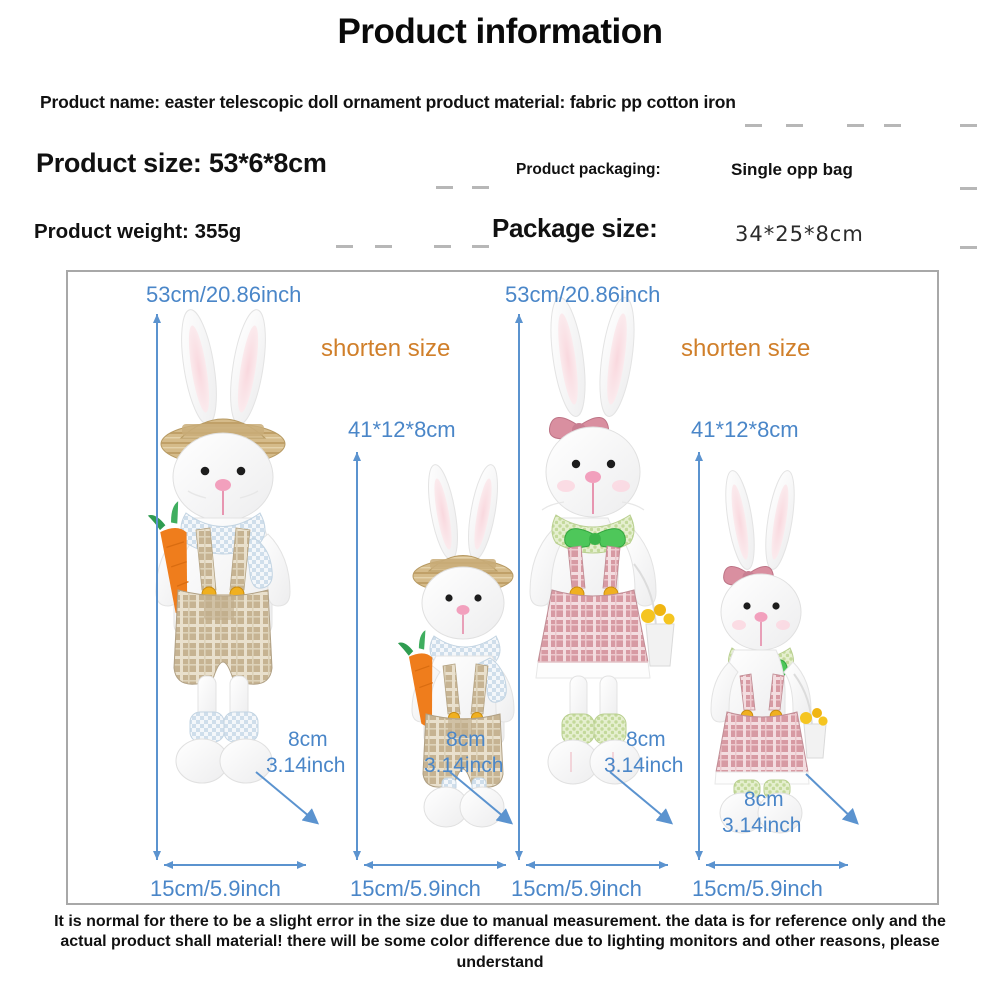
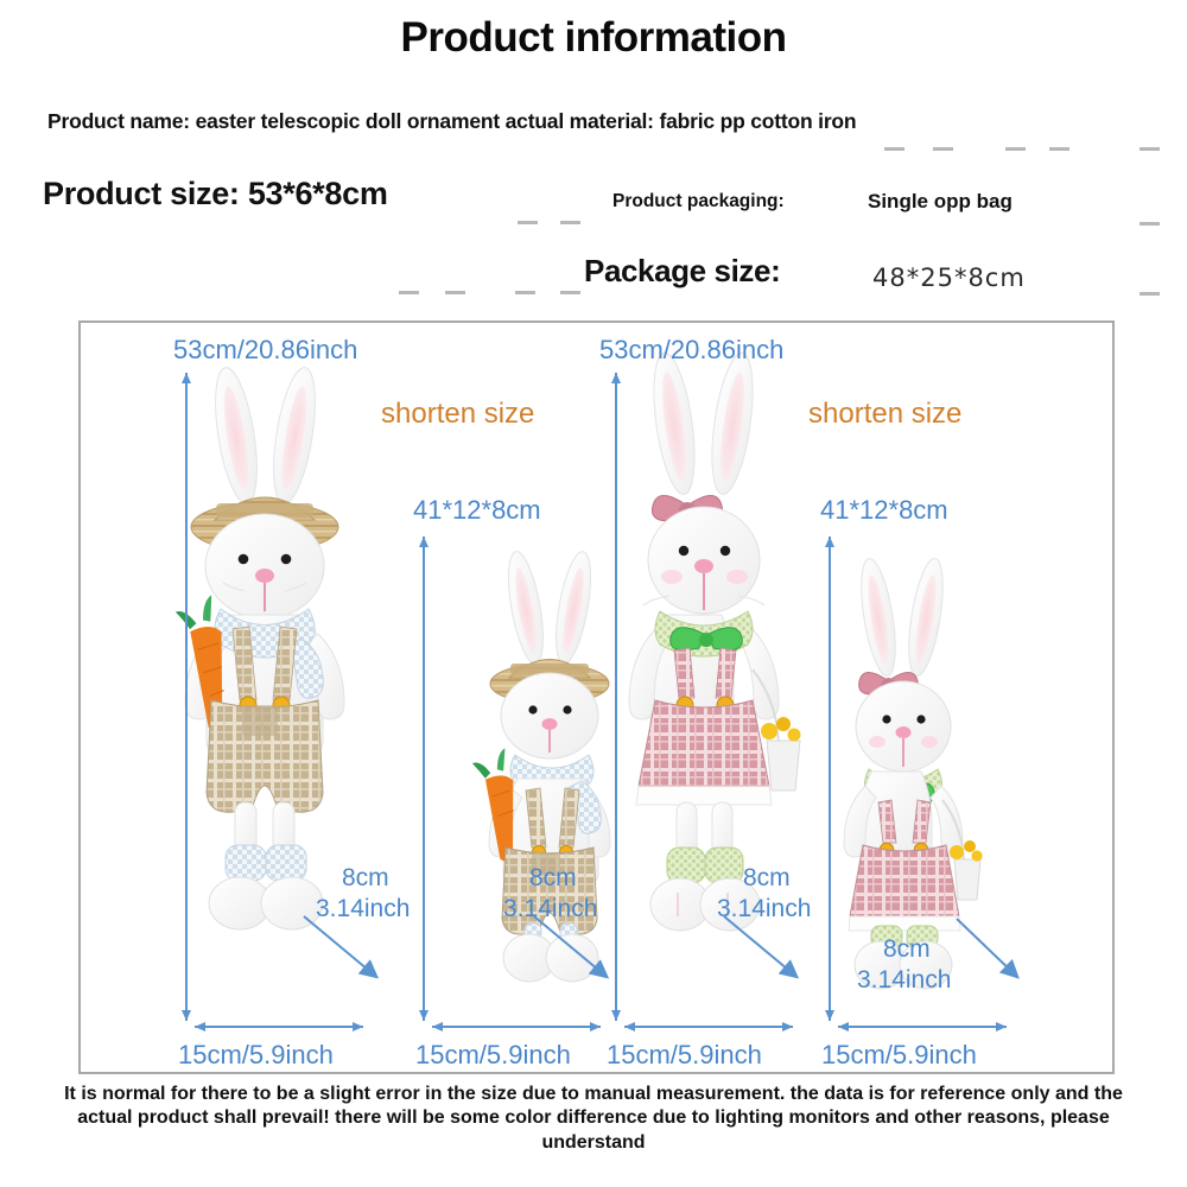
  Product information
- Product name: easter telescopic doll ornament product material: fabric pp cotton iron
+ Product name: easter telescopic doll ornament actual material: fabric pp cotton iron
  Product size: 53*6*8cm
  Product packaging:
  Single opp bag
- Product weight: 355g
  Package size:
- 34*25*8cm
+ 48*25*8cm
  53cm/20.86inch
  15cm/5.9inch
  8cm
  3.14inch
  shorten size
  41*12*8cm
  15cm/5.9inch
  8cm
  3.14inch
  53cm/20.86inch
  15cm/5.9inch
  8cm
  3.14inch
  shorten size
  41*12*8cm
  15cm/5.9inch
  8cm
  3.14inch
- It is normal for there to be a slight error in the size due to manual measurement. the data is for reference only and the actual product shall material! there will be some color difference due to lighting monitors and other reasons, please understand
+ It is normal for there to be a slight error in the size due to manual measurement. the data is for reference only and the actual product shall prevail! there will be some color difference due to lighting monitors and other reasons, please understand
